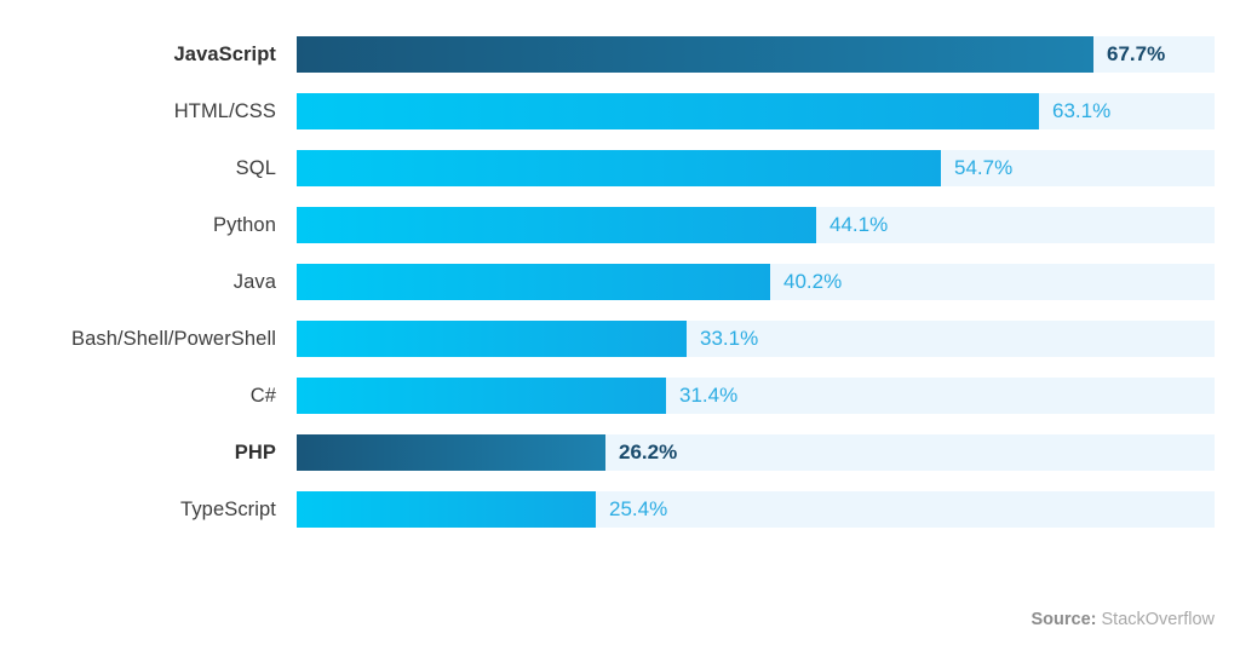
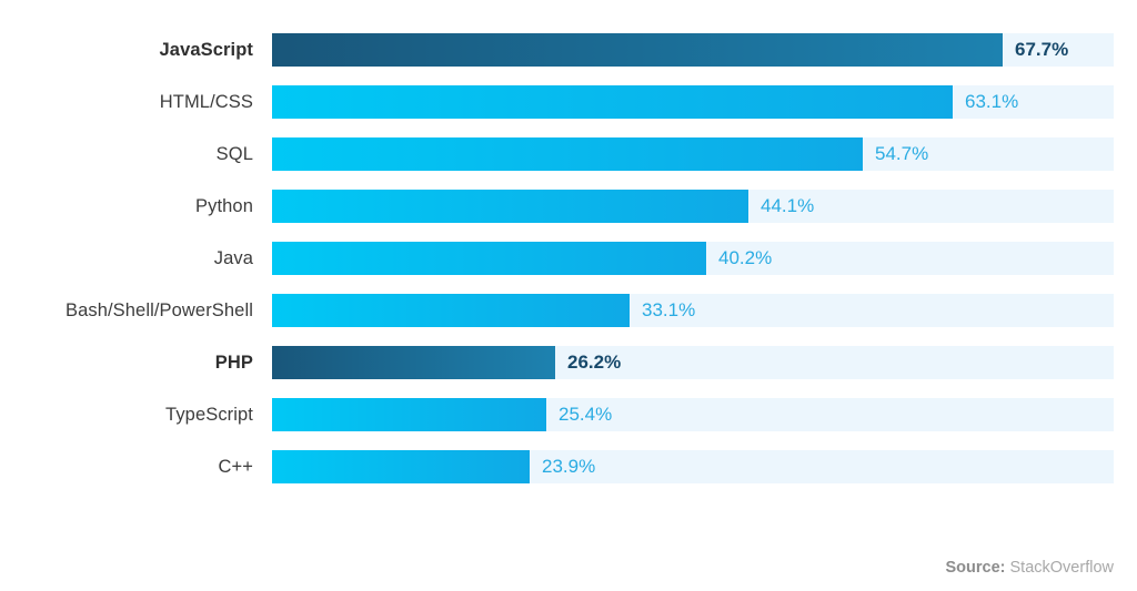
  JavaScript
  67.7%
  HTML/CSS
  63.1%
  SQL
  54.7%
  Python
  44.1%
  Java
  40.2%
  Bash/Shell/PowerShell
  33.1%
- C#
- 31.4%
  PHP
  26.2%
  TypeScript
  25.4%
+ C++
+ 23.9%
  Source: StackOverflow
